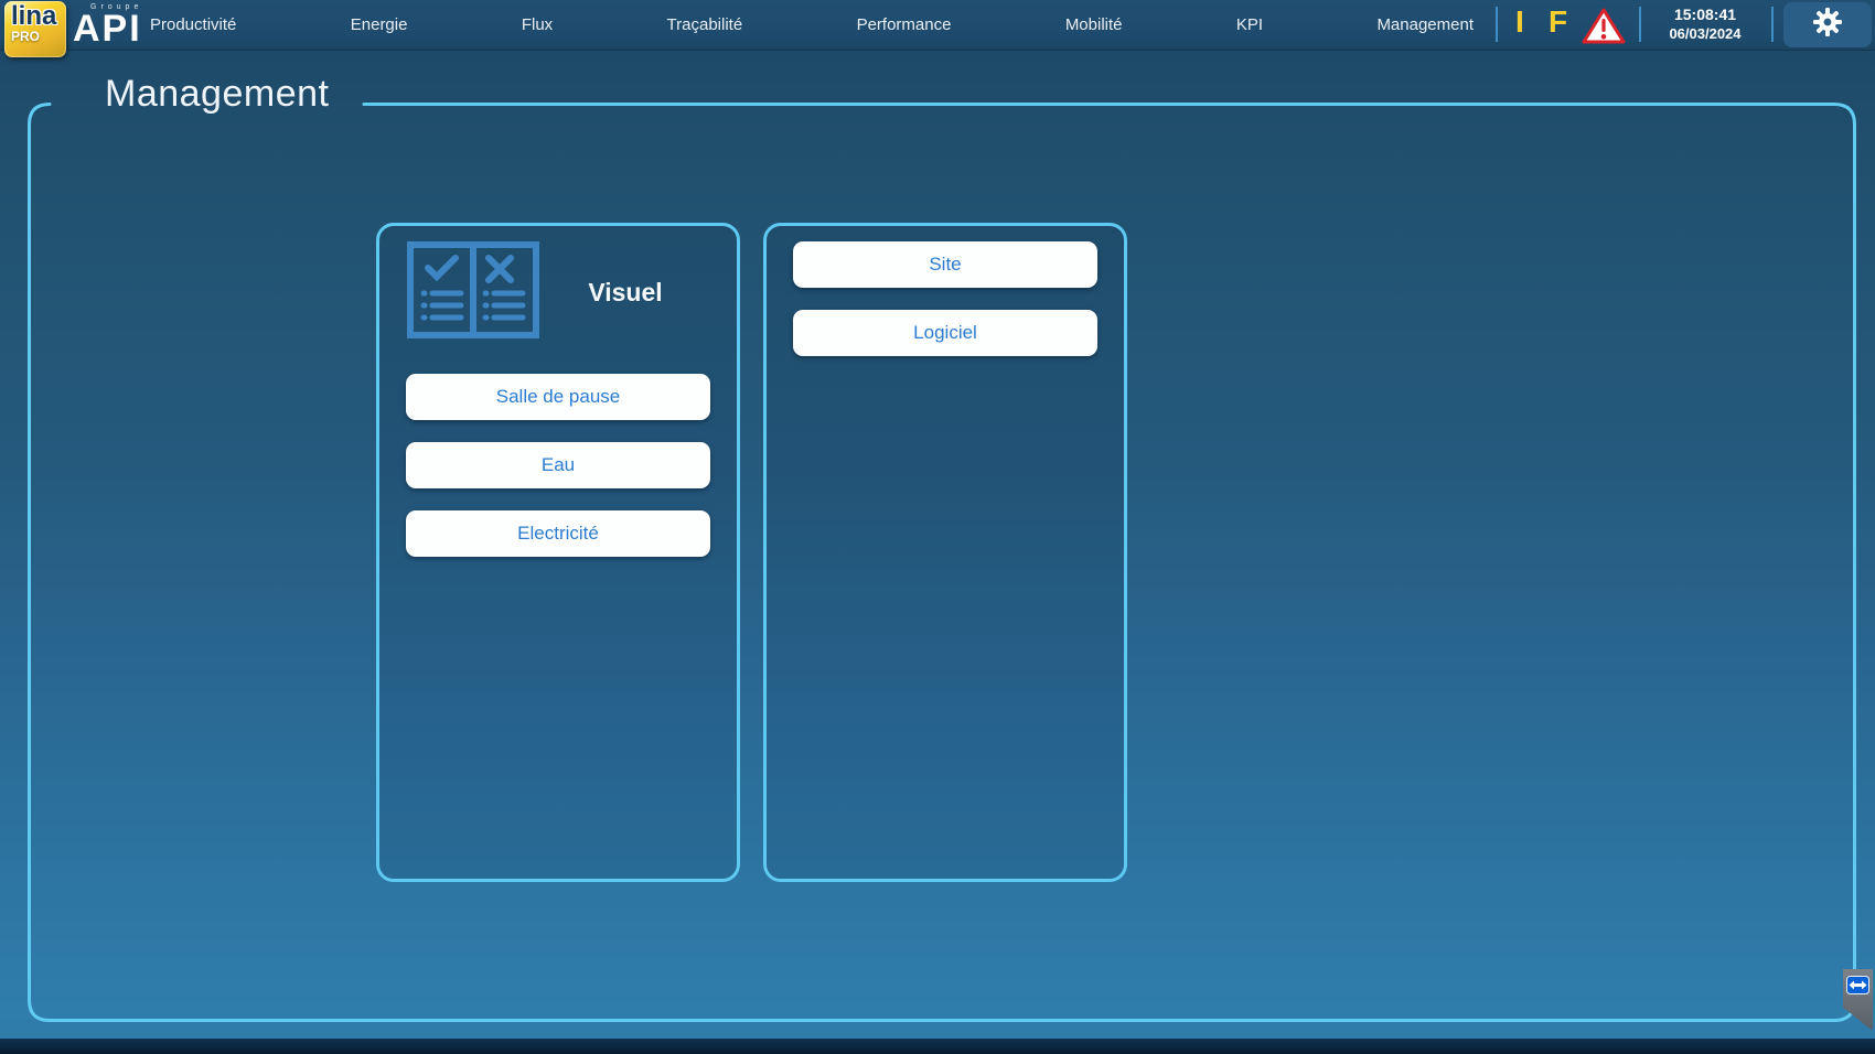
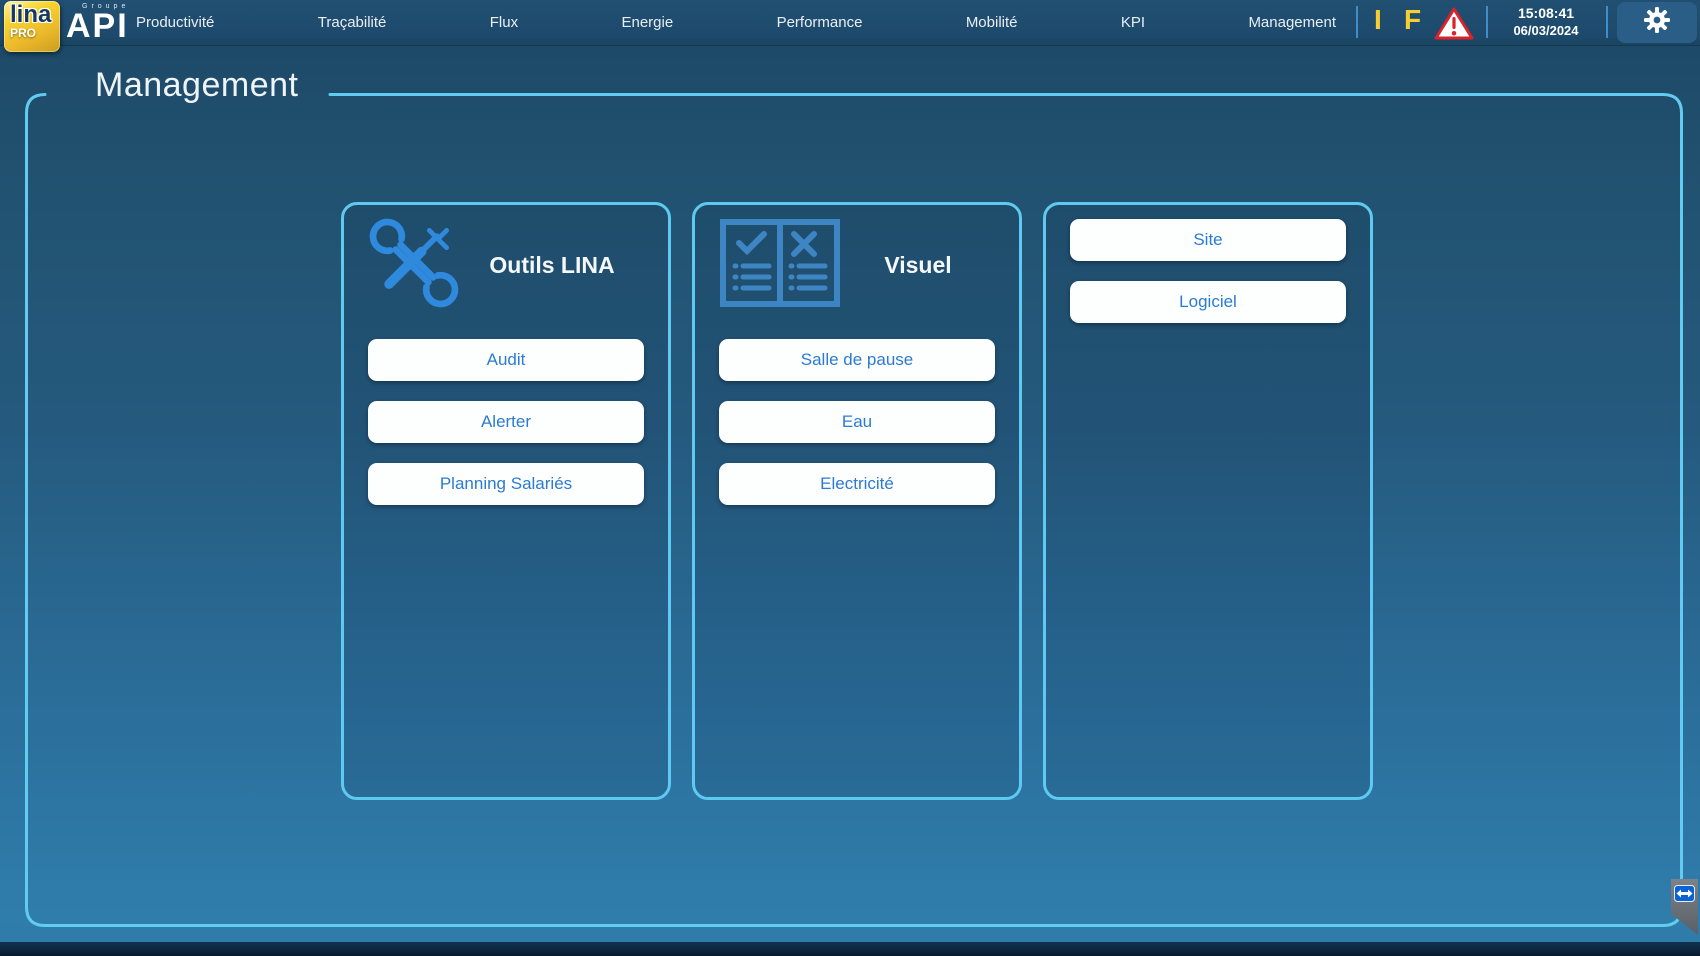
  lina
  PRO
  API
  Productivité
- Energie
+ Traçabilité
  Flux
- Traçabilité
+ Energie
  Performance
  Mobilité
  KPI
  Management
  I
  F
  15:08:41
  06/03/2024
  Management
+ Outils LINA
+ Audit
+ Alerter
+ Planning Salariés
  Visuel
  Salle de pause
  Eau
  Electricité
  Site
  Logiciel
